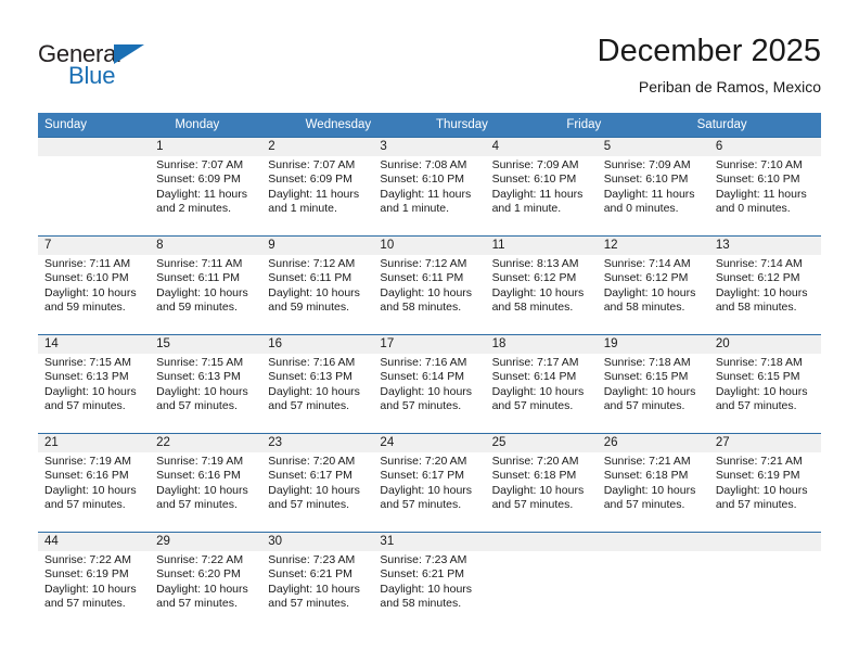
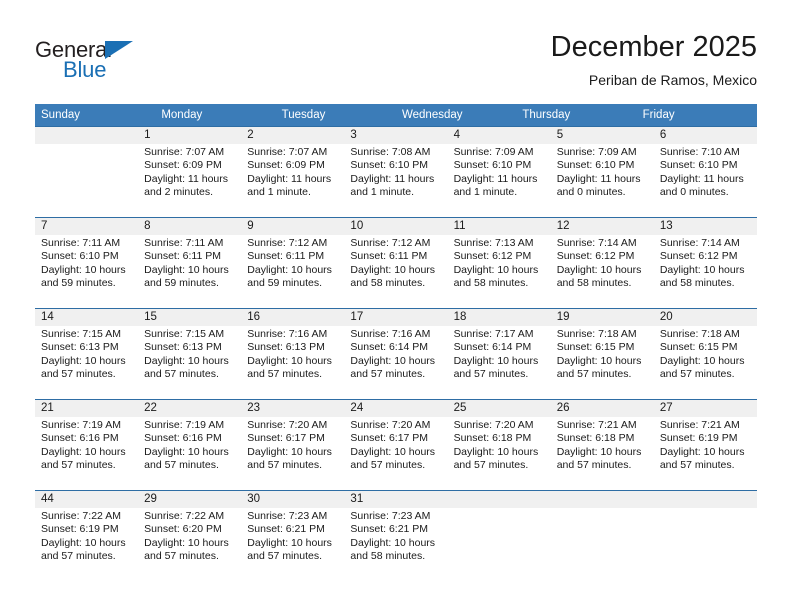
  General
  Blue
  December 2025
  Periban de Ramos, Mexico
  Sunday
  Monday
+ Tuesday
  Wednesday
  Thursday
  Friday
- Saturday
  1
  2
  3
  4
  5
  6
  Sunrise: 7:07 AM
  Sunset: 6:09 PM
  Daylight: 11 hours
  and 2 minutes.
  Sunrise: 7:07 AM
  Sunset: 6:09 PM
  Daylight: 11 hours
  and 1 minute.
  Sunrise: 7:08 AM
  Sunset: 6:10 PM
  Daylight: 11 hours
  and 1 minute.
  Sunrise: 7:09 AM
  Sunset: 6:10 PM
  Daylight: 11 hours
  and 1 minute.
  Sunrise: 7:09 AM
  Sunset: 6:10 PM
  Daylight: 11 hours
  and 0 minutes.
  Sunrise: 7:10 AM
  Sunset: 6:10 PM
  Daylight: 11 hours
  and 0 minutes.
  7
  8
  9
  10
  11
  12
  13
  Sunrise: 7:11 AM
  Sunset: 6:10 PM
  Daylight: 10 hours
  and 59 minutes.
  Sunrise: 7:11 AM
  Sunset: 6:11 PM
  Daylight: 10 hours
  and 59 minutes.
  Sunrise: 7:12 AM
  Sunset: 6:11 PM
  Daylight: 10 hours
  and 59 minutes.
  Sunrise: 7:12 AM
  Sunset: 6:11 PM
  Daylight: 10 hours
  and 58 minutes.
- Sunrise: 8:13 AM
+ Sunrise: 7:13 AM
  Sunset: 6:12 PM
  Daylight: 10 hours
  and 58 minutes.
  Sunrise: 7:14 AM
  Sunset: 6:12 PM
  Daylight: 10 hours
  and 58 minutes.
  Sunrise: 7:14 AM
  Sunset: 6:12 PM
  Daylight: 10 hours
  and 58 minutes.
  14
  15
  16
  17
  18
  19
  20
  Sunrise: 7:15 AM
  Sunset: 6:13 PM
  Daylight: 10 hours
  and 57 minutes.
  Sunrise: 7:15 AM
  Sunset: 6:13 PM
  Daylight: 10 hours
  and 57 minutes.
  Sunrise: 7:16 AM
  Sunset: 6:13 PM
  Daylight: 10 hours
  and 57 minutes.
  Sunrise: 7:16 AM
  Sunset: 6:14 PM
  Daylight: 10 hours
  and 57 minutes.
  Sunrise: 7:17 AM
  Sunset: 6:14 PM
  Daylight: 10 hours
  and 57 minutes.
  Sunrise: 7:18 AM
  Sunset: 6:15 PM
  Daylight: 10 hours
  and 57 minutes.
  Sunrise: 7:18 AM
  Sunset: 6:15 PM
  Daylight: 10 hours
  and 57 minutes.
  21
  22
  23
  24
  25
  26
  27
  Sunrise: 7:19 AM
  Sunset: 6:16 PM
  Daylight: 10 hours
  and 57 minutes.
  Sunrise: 7:19 AM
  Sunset: 6:16 PM
  Daylight: 10 hours
  and 57 minutes.
  Sunrise: 7:20 AM
  Sunset: 6:17 PM
  Daylight: 10 hours
  and 57 minutes.
  Sunrise: 7:20 AM
  Sunset: 6:17 PM
  Daylight: 10 hours
  and 57 minutes.
  Sunrise: 7:20 AM
  Sunset: 6:18 PM
  Daylight: 10 hours
  and 57 minutes.
  Sunrise: 7:21 AM
  Sunset: 6:18 PM
  Daylight: 10 hours
  and 57 minutes.
  Sunrise: 7:21 AM
  Sunset: 6:19 PM
  Daylight: 10 hours
  and 57 minutes.
  44
  29
  30
  31
  Sunrise: 7:22 AM
  Sunset: 6:19 PM
  Daylight: 10 hours
  and 57 minutes.
  Sunrise: 7:22 AM
  Sunset: 6:20 PM
  Daylight: 10 hours
  and 57 minutes.
  Sunrise: 7:23 AM
  Sunset: 6:21 PM
  Daylight: 10 hours
  and 57 minutes.
  Sunrise: 7:23 AM
  Sunset: 6:21 PM
  Daylight: 10 hours
  and 58 minutes.
